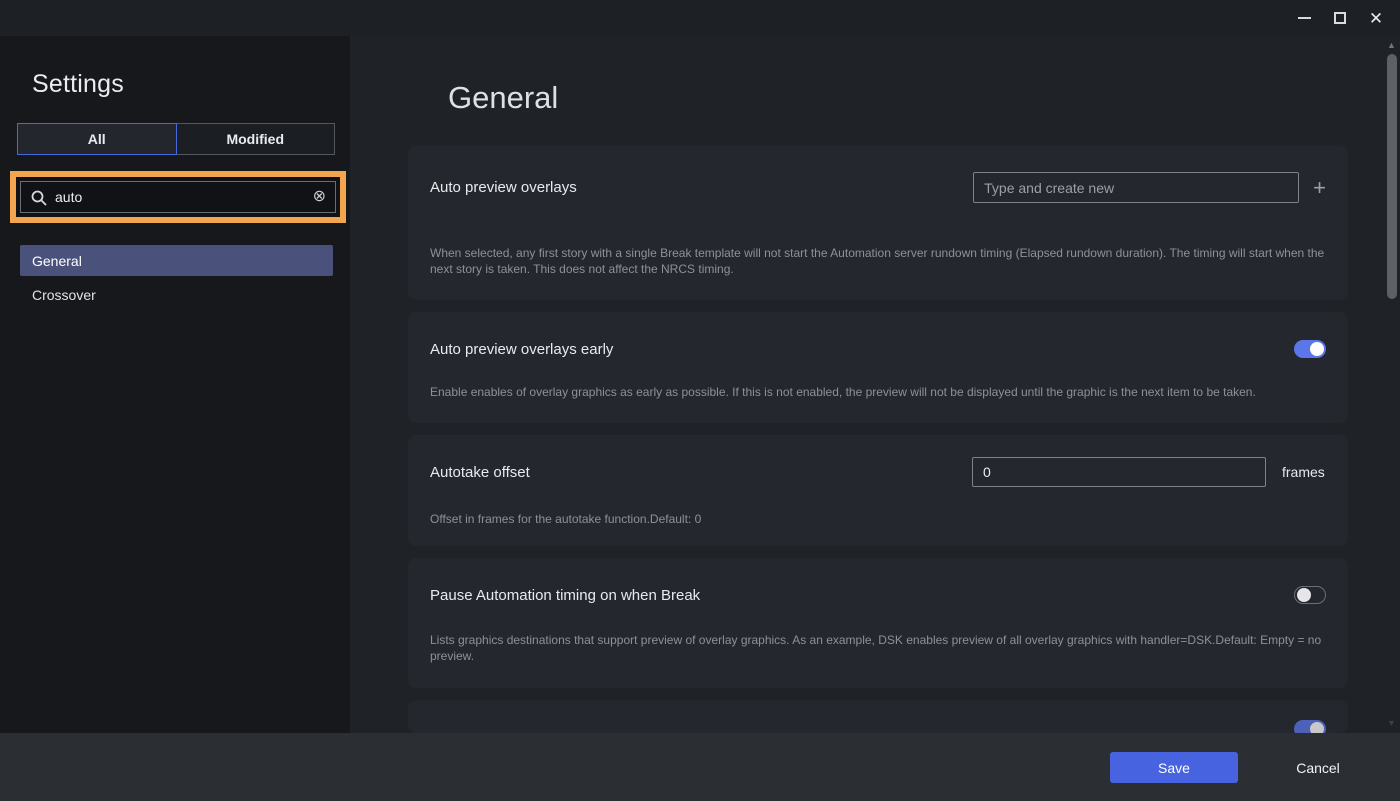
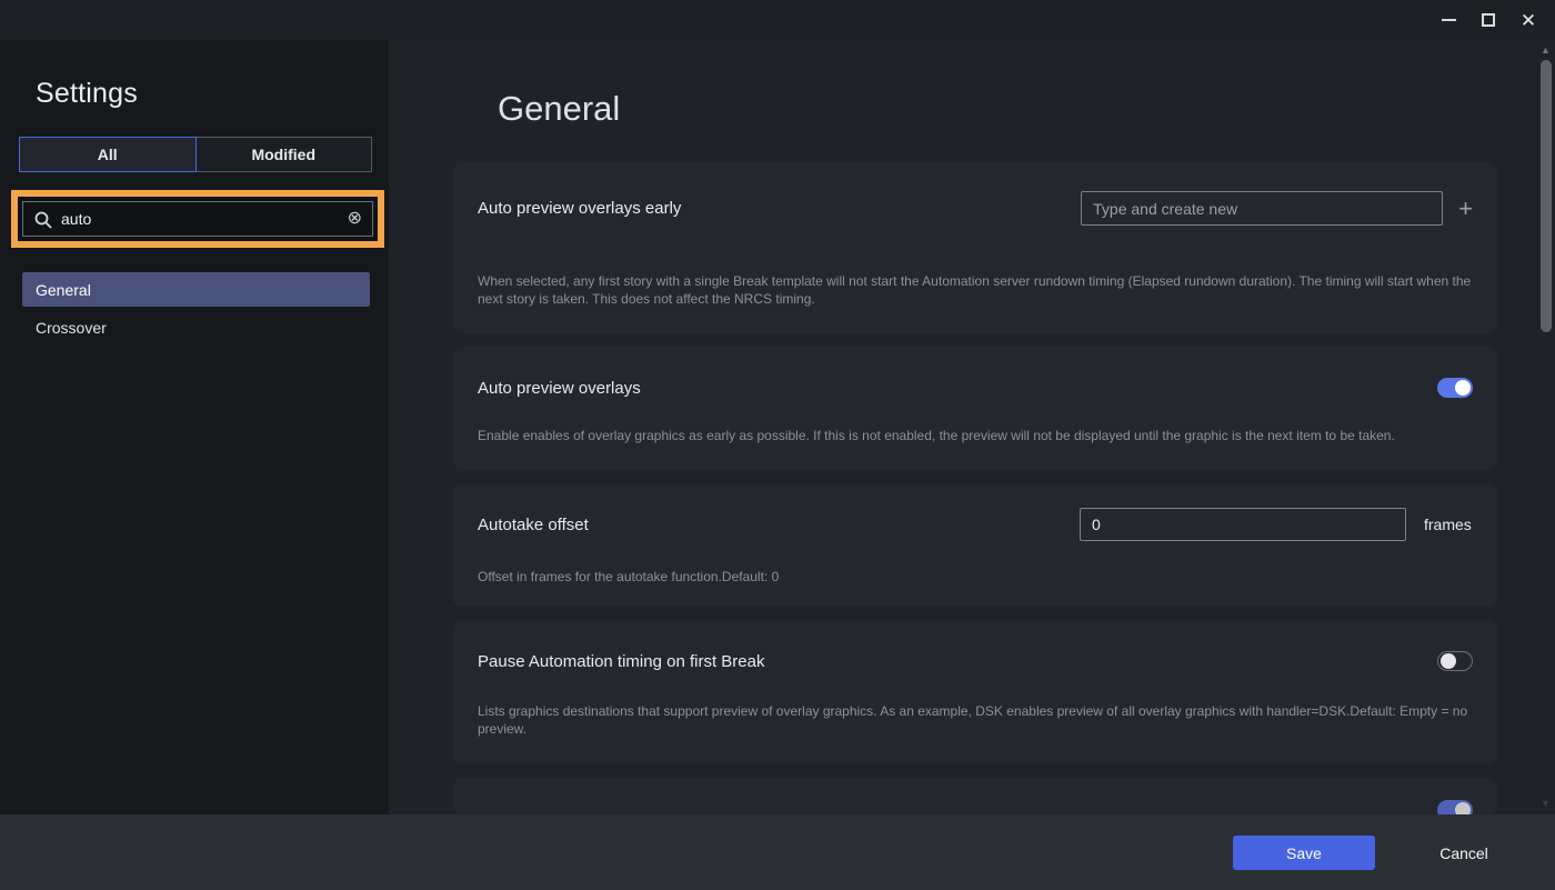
  ✕
  Settings
  All
  Modified
  auto
  ⊗
  General
  Crossover
  General
- Auto preview overlays
+ Auto preview overlays early
  Type and create new
  +
  When selected, any first story with a single Break template will not start the Automation server rundown timing (Elapsed rundown duration). The timing will start when the next story is taken. This does not affect the NRCS timing.
- Auto preview overlays early
+ Auto preview overlays
  Enable enables of overlay graphics as early as possible. If this is not enabled, the preview will not be displayed until the graphic is the next item to be taken.
  Autotake offset
  0
  frames
  Offset in frames for the autotake function.Default: 0
- Pause Automation timing on when Break
+ Pause Automation timing on first Break
  Lists graphics destinations that support preview of overlay graphics. As an example, DSK enables preview of all overlay graphics with handler=DSK.Default: Empty = no preview.
  ▲
  ▼
  Save
  Cancel
